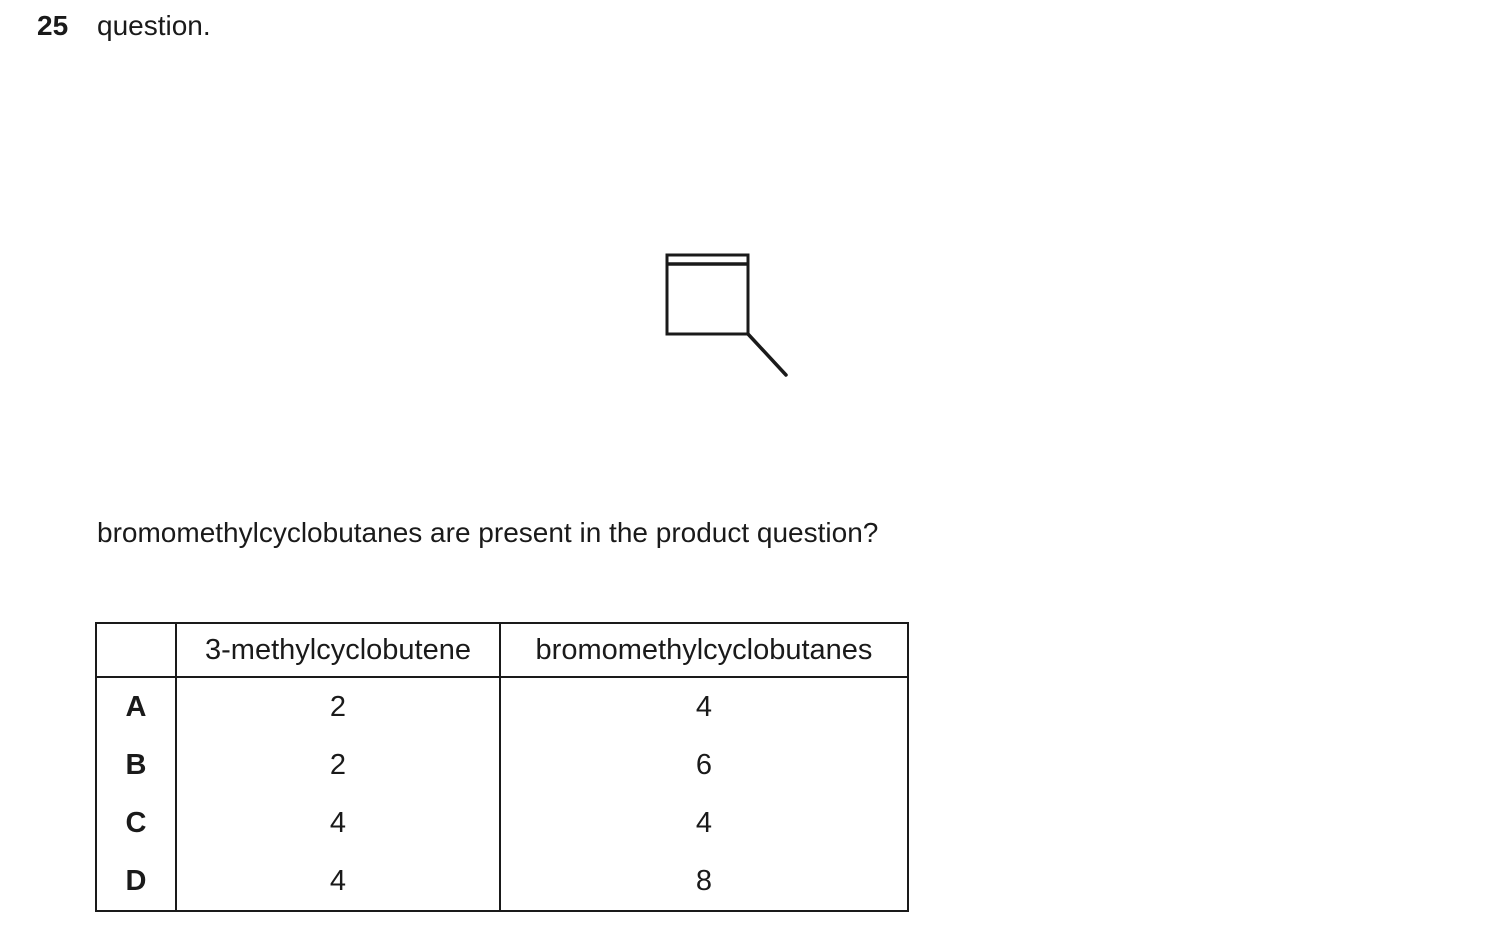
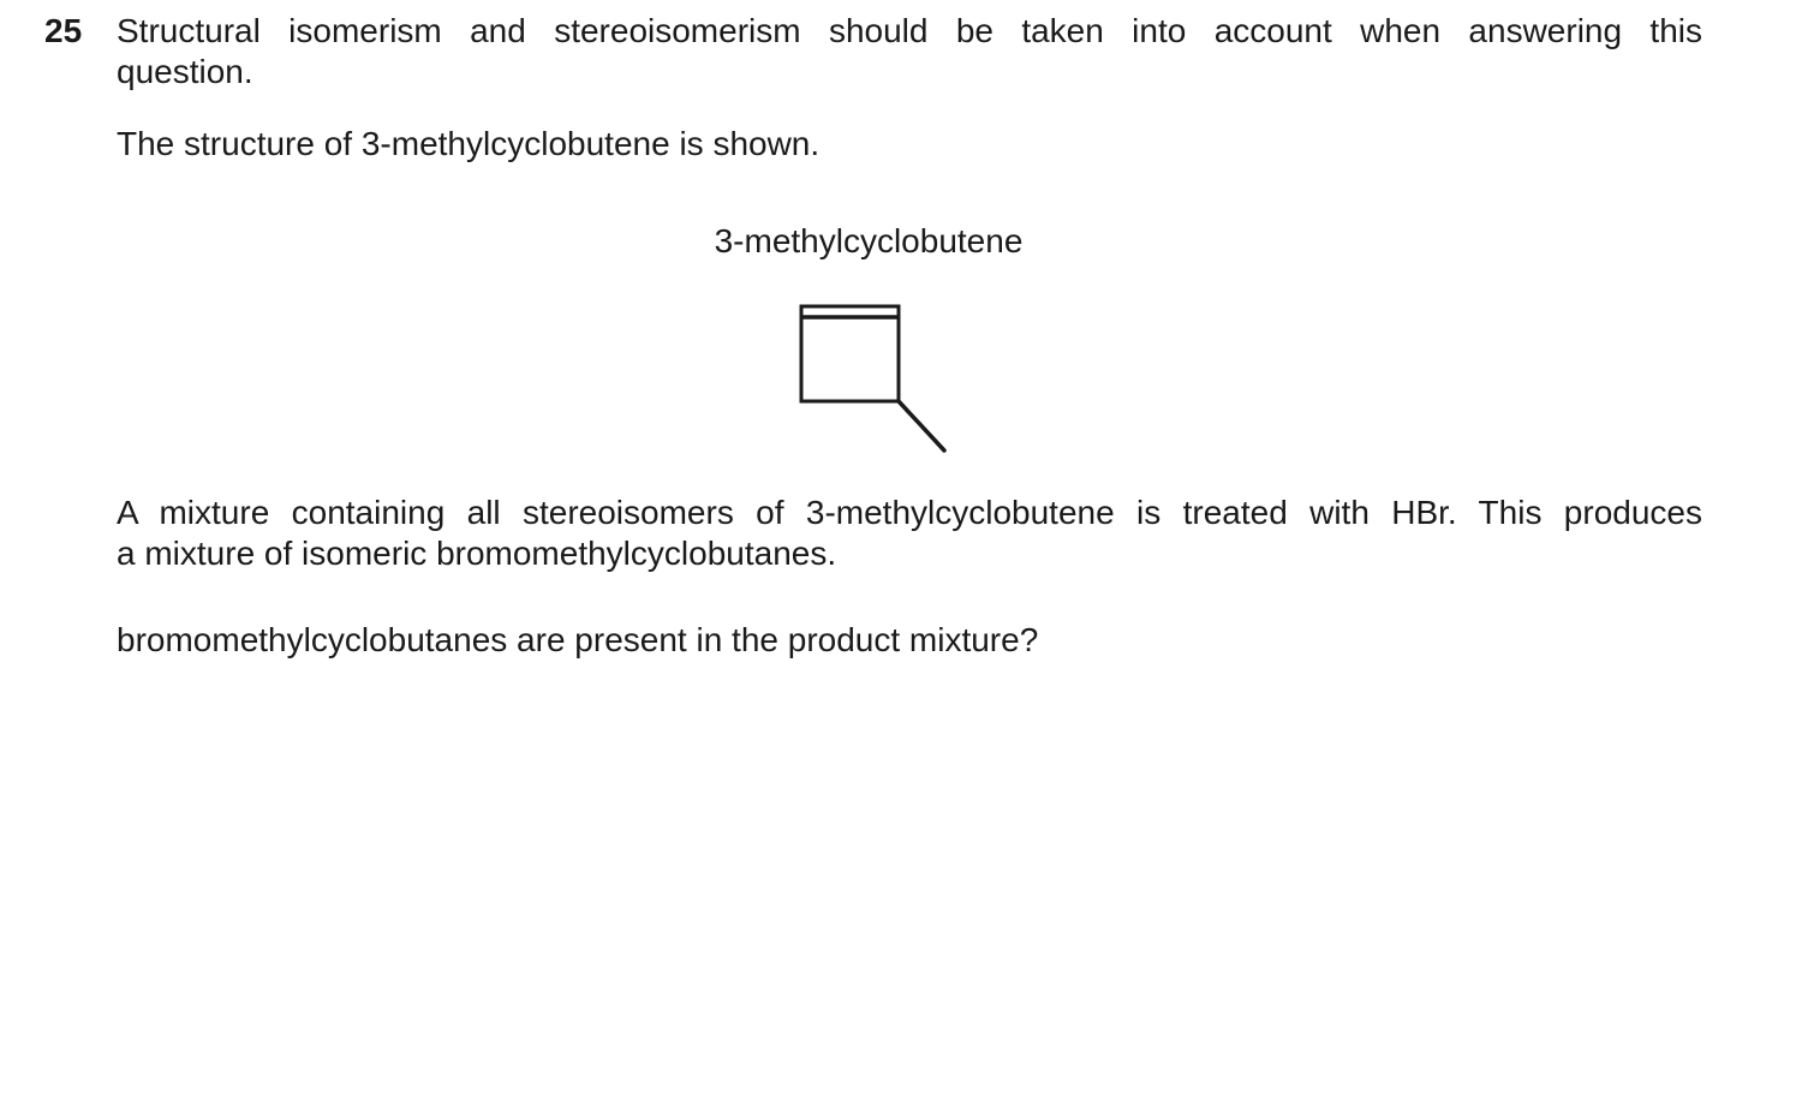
  25
+ Structural isomerism and stereoisomerism should be taken into account when answering this
  question.
+ The structure of 3-methylcyclobutene is shown.
+ 3-methylcyclobutene
+ A mixture containing all stereoisomers of 3-methylcyclobutene is treated with HBr. This produces
+ a mixture of isomeric bromomethylcyclobutanes.
- bromomethylcyclobutanes are present in the product question?
+ bromomethylcyclobutanes are present in the product mixture?
- 	3-methylcyclobutene	bromomethylcyclobutanes
- A	2	4
- B	2	6
- C	4	4
- D	4	8
